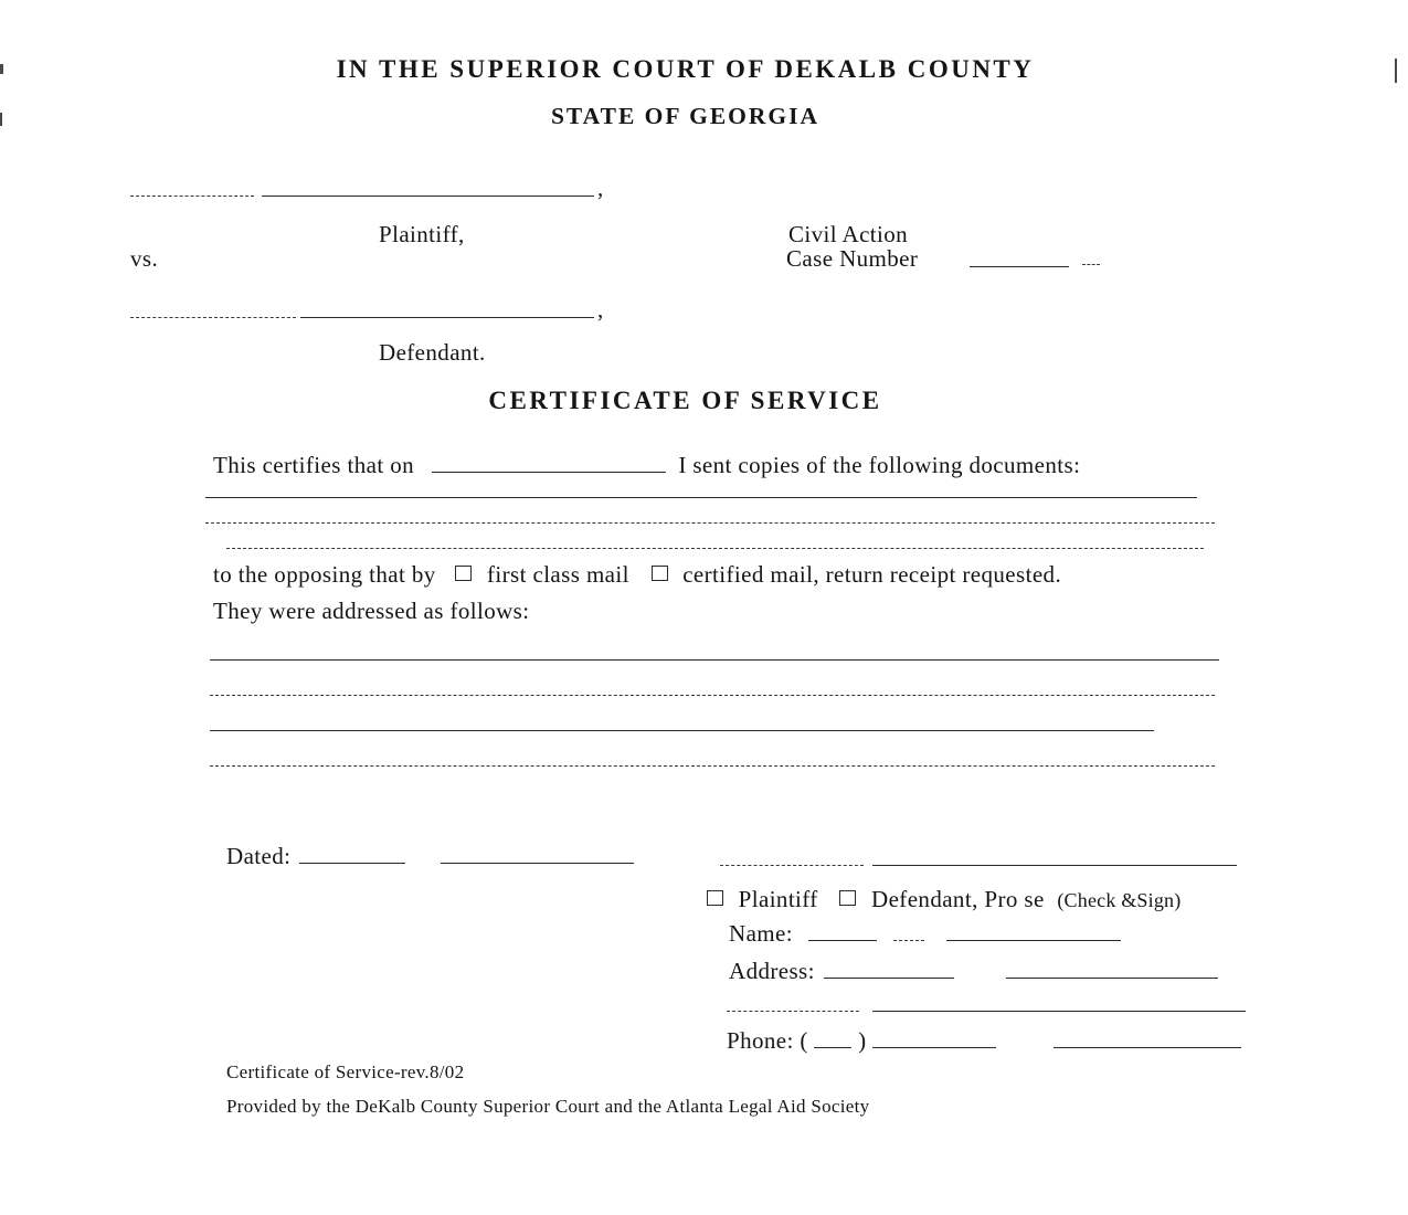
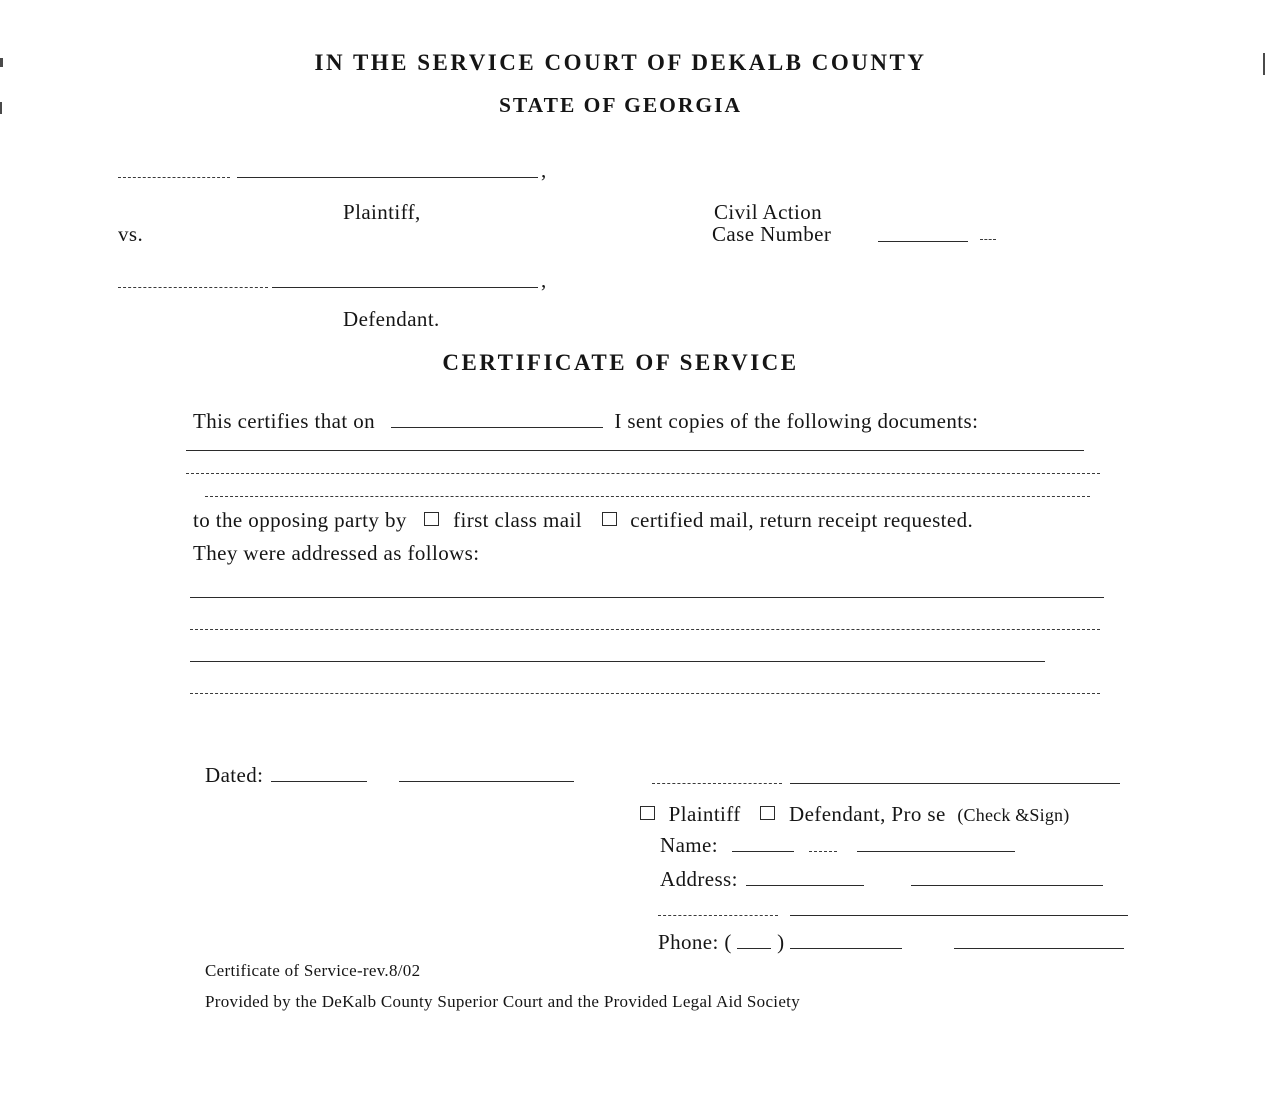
- IN THE SUPERIOR COURT OF DEKALB COUNTY
+ IN THE SERVICE COURT OF DEKALB COUNTY
  STATE OF GEORGIA
  ,
  Plaintiff,
  Civil Action
  vs.
  Case Number
  ,
  Defendant.
  CERTIFICATE OF SERVICE
  This certifies that on I sent copies of the following documents:
- to the opposing that by first class mail certified mail, return receipt requested.
+ to the opposing party by first class mail certified mail, return receipt requested.
  They were addressed as follows:
  Dated:
  Plaintiff Defendant, Pro se (Check &Sign)
  Name:
  Address:
  Phone: ( )
  Certificate of Service-rev.8/02
- Provided by the DeKalb County Superior Court and the Atlanta Legal Aid Society
+ Provided by the DeKalb County Superior Court and the Provided Legal Aid Society
